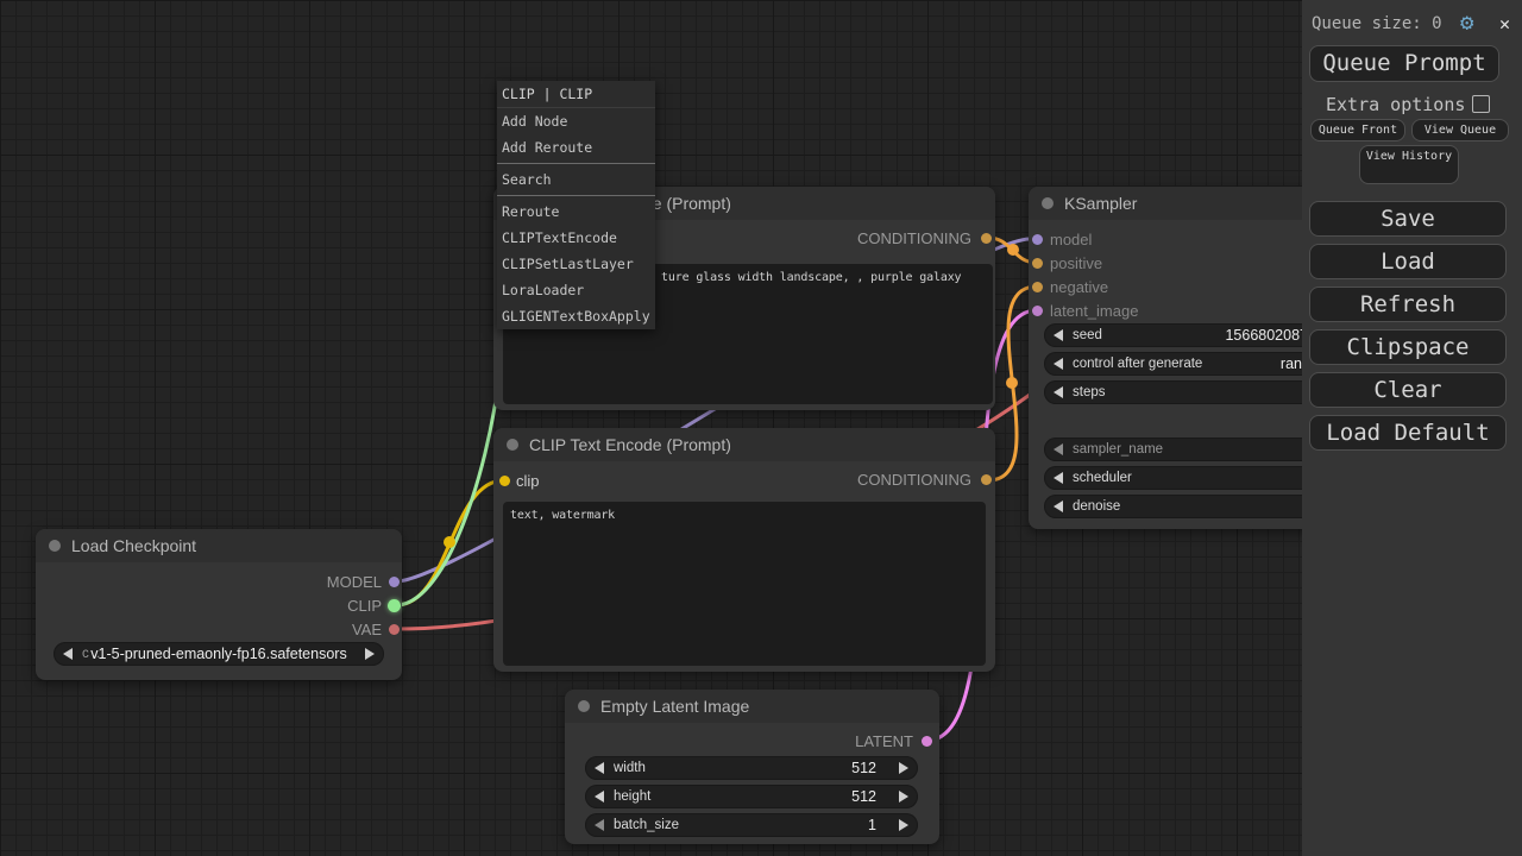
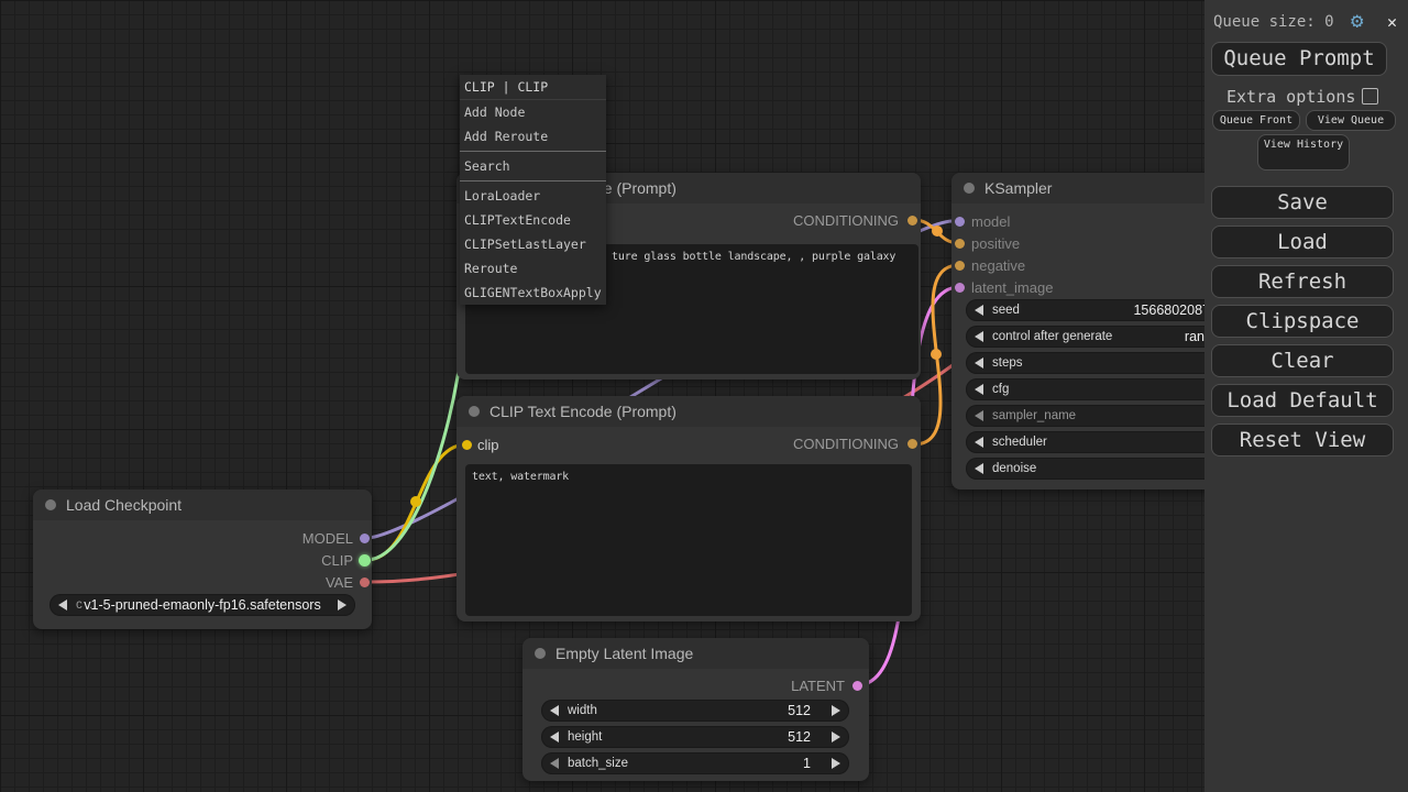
  CONDITIONING
- ture glass width landscape, , purple galaxy
+ ture glass bottle landscape, , purple galaxy
  CLIP Text Encode (Prompt)
  clip
  CONDITIONING
  text, watermark
  Load Checkpoint
  MODEL
  CLIP
  VAE
  c ...
  v1-5-pruned-emaonly-fp16.safetensors
  KSampler
  model
  positive
  negative
  latent_image
  seed
  156680208
  control after generate
  ran
  steps
+ cfg
  sampler_name
  scheduler
  denoise
  Empty Latent Image
  LATENT
  width
  512
  height
  512
  batch_size
  1
  CLIP | CLIP
  Add Node
  Add Reroute
  Search
- Reroute
+ LoraLoader
  CLIPTextEncode
  CLIPSetLastLayer
- LoraLoader
+ Reroute
  GLIGENTextBoxApply
  Queue size: 0
  ⚙
  ✕
  Queue Prompt
  Extra options
  Queue Front
  View Queue
  View History
  Save
  Load
  Refresh
  Clipspace
  Clear
  Load Default
+ Reset View
